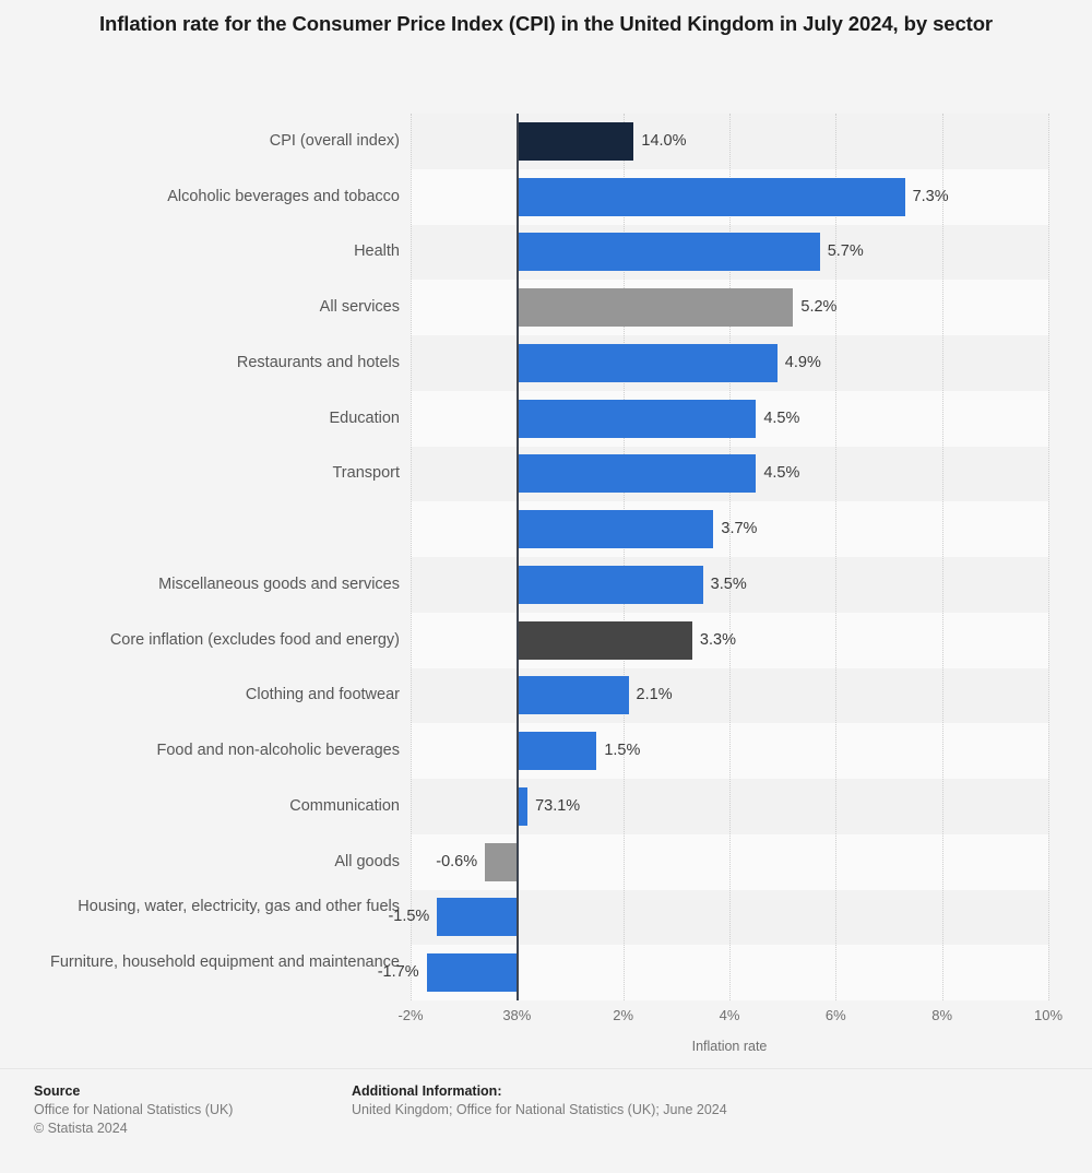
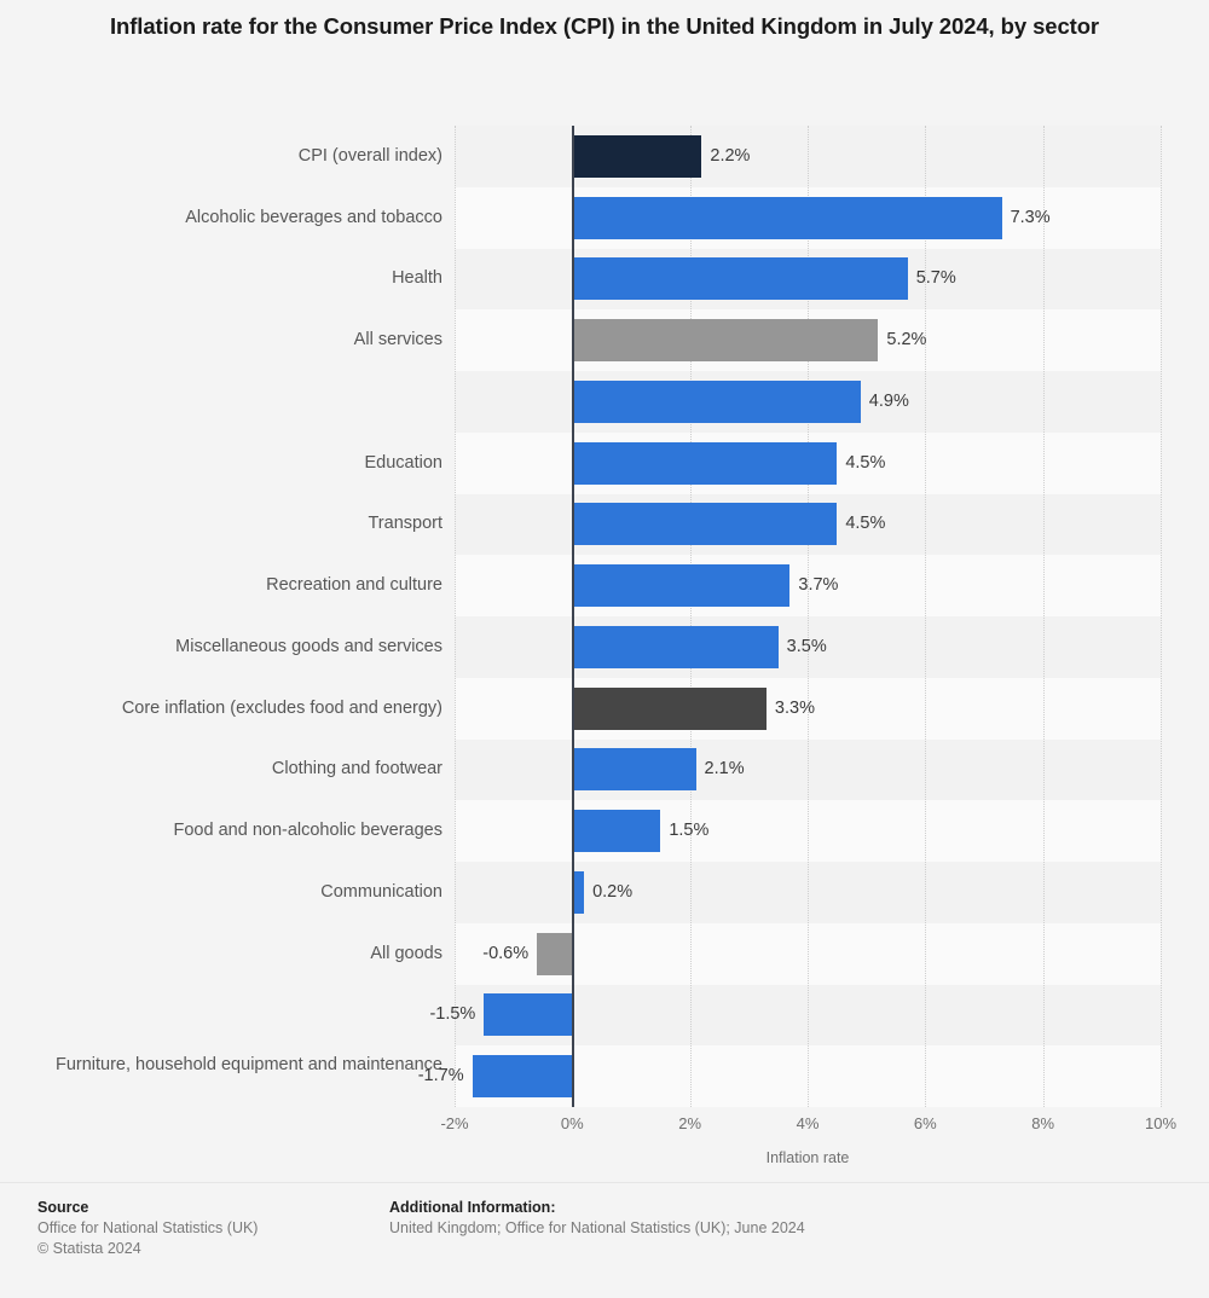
  Inflation rate for the Consumer Price Index (CPI) in the United Kingdom in July 2024, by sector
  CPI (overall index)
  Alcoholic beverages and tobacco
  Health
  All services
- Restaurants and hotels
  Education
  Transport
+ Recreation and culture
  Miscellaneous goods and services
  Core inflation (excludes food and energy)
  Clothing and footwear
  Food and non-alcoholic beverages
  Communication
  All goods
- Housing, water, electricity, gas and other fuels
  Furniture, household equipment and maintenance
- 14.0%
+ 2.2%
  7.3%
  5.7%
  5.2%
  4.9%
  4.5%
  4.5%
  3.7%
  3.5%
  3.3%
  2.1%
  1.5%
- 73.1%
+ 0.2%
  -0.6%
  -1.5%
  -1.7%
  -2%
- 38%
+ 0%
  2%
  4%
  6%
  8%
  10%
  Inflation rate
  Source
  Office for National Statistics (UK)
  © Statista 2024
  Additional Information:
  United Kingdom; Office for National Statistics (UK); June 2024
